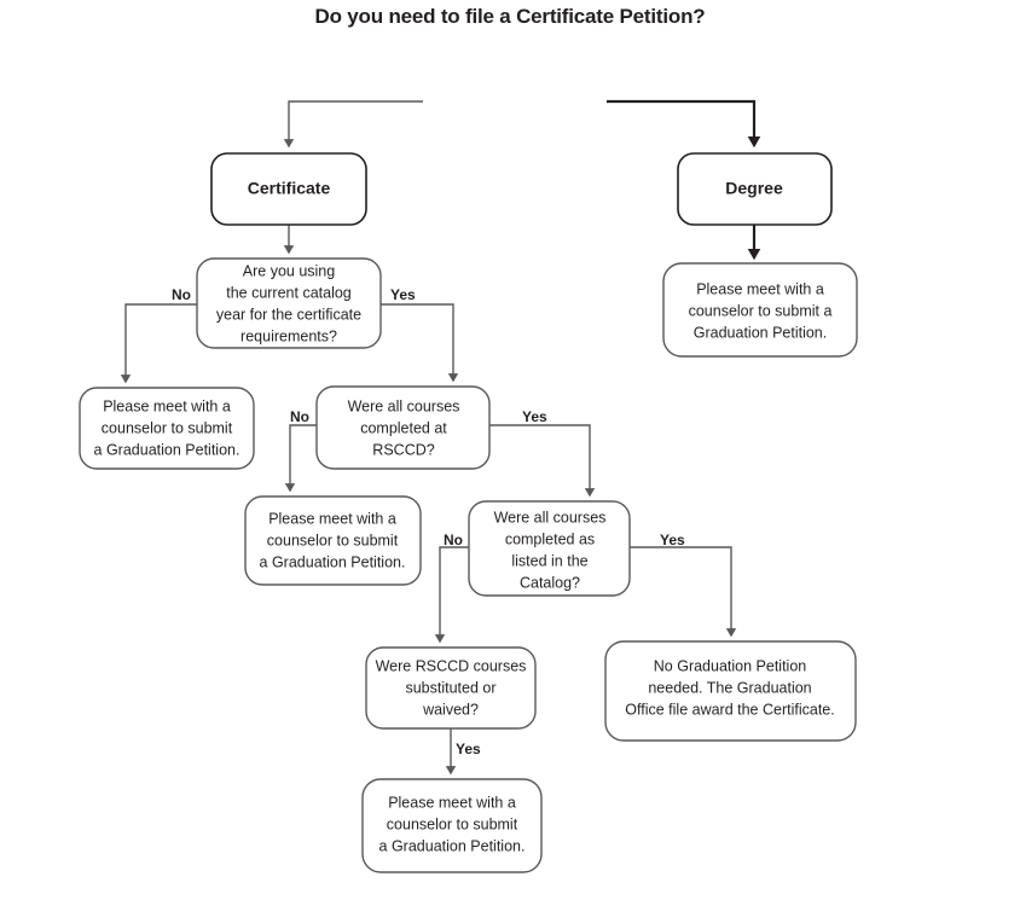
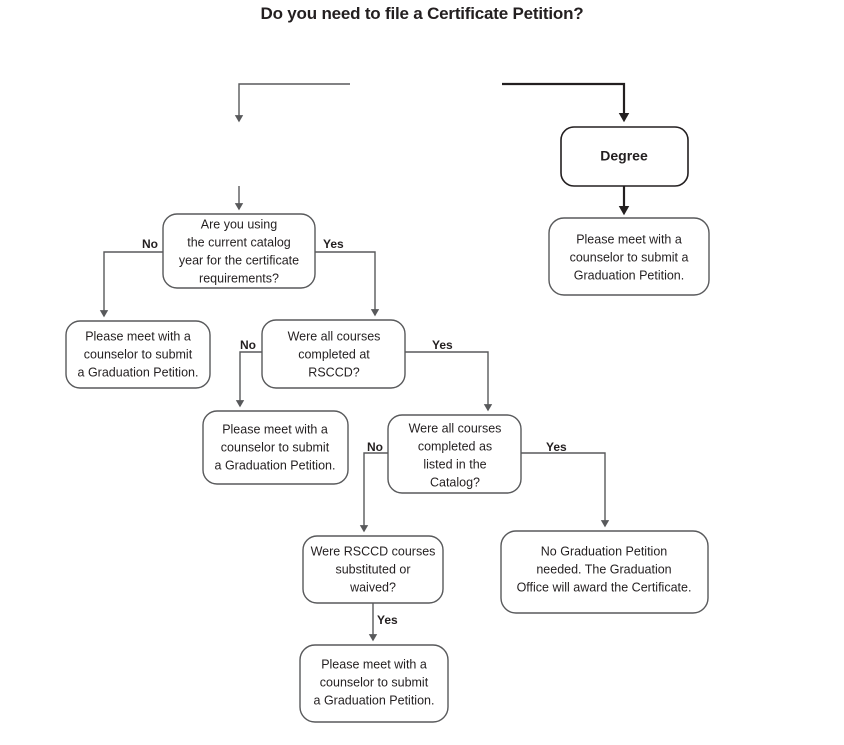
  Do you need to file a Certificate Petition?
- Certificate
  Degree
  Please meet with a
  counselor to submit a
  Graduation Petition.
  Are you using
  the current catalog
  year for the certificate
  requirements?
  Please meet with a
  counselor to submit
  a Graduation Petition.
  Were all courses
  completed at
  RSCCD?
  Please meet with a
  counselor to submit
  a Graduation Petition.
  Were all courses
  completed as
  listed in the
  Catalog?
  No Graduation Petition
  needed. The Graduation
- Office file award the Certificate.
+ Office will award the Certificate.
  Were RSCCD courses
  substituted or
  waived?
  Please meet with a
  counselor to submit
  a Graduation Petition.
  No
  Yes
  No
  Yes
  No
  Yes
  Yes
